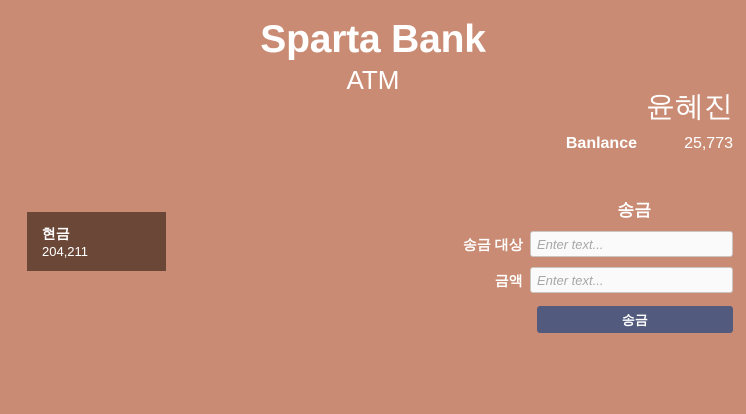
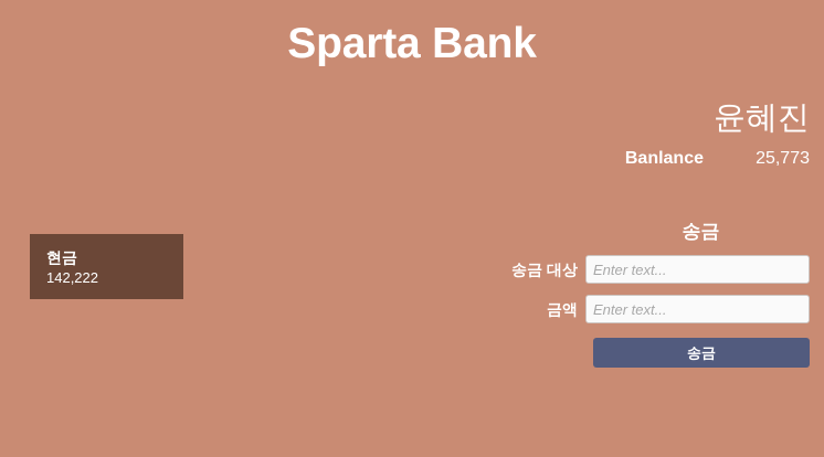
  Sparta Bank
- ATM
  윤혜진
  Banlance
  25,773
  현금
- 204,211
+ 142,222
  송금
  송금 대상
  Enter text...
  금액
  Enter text...
  송금
